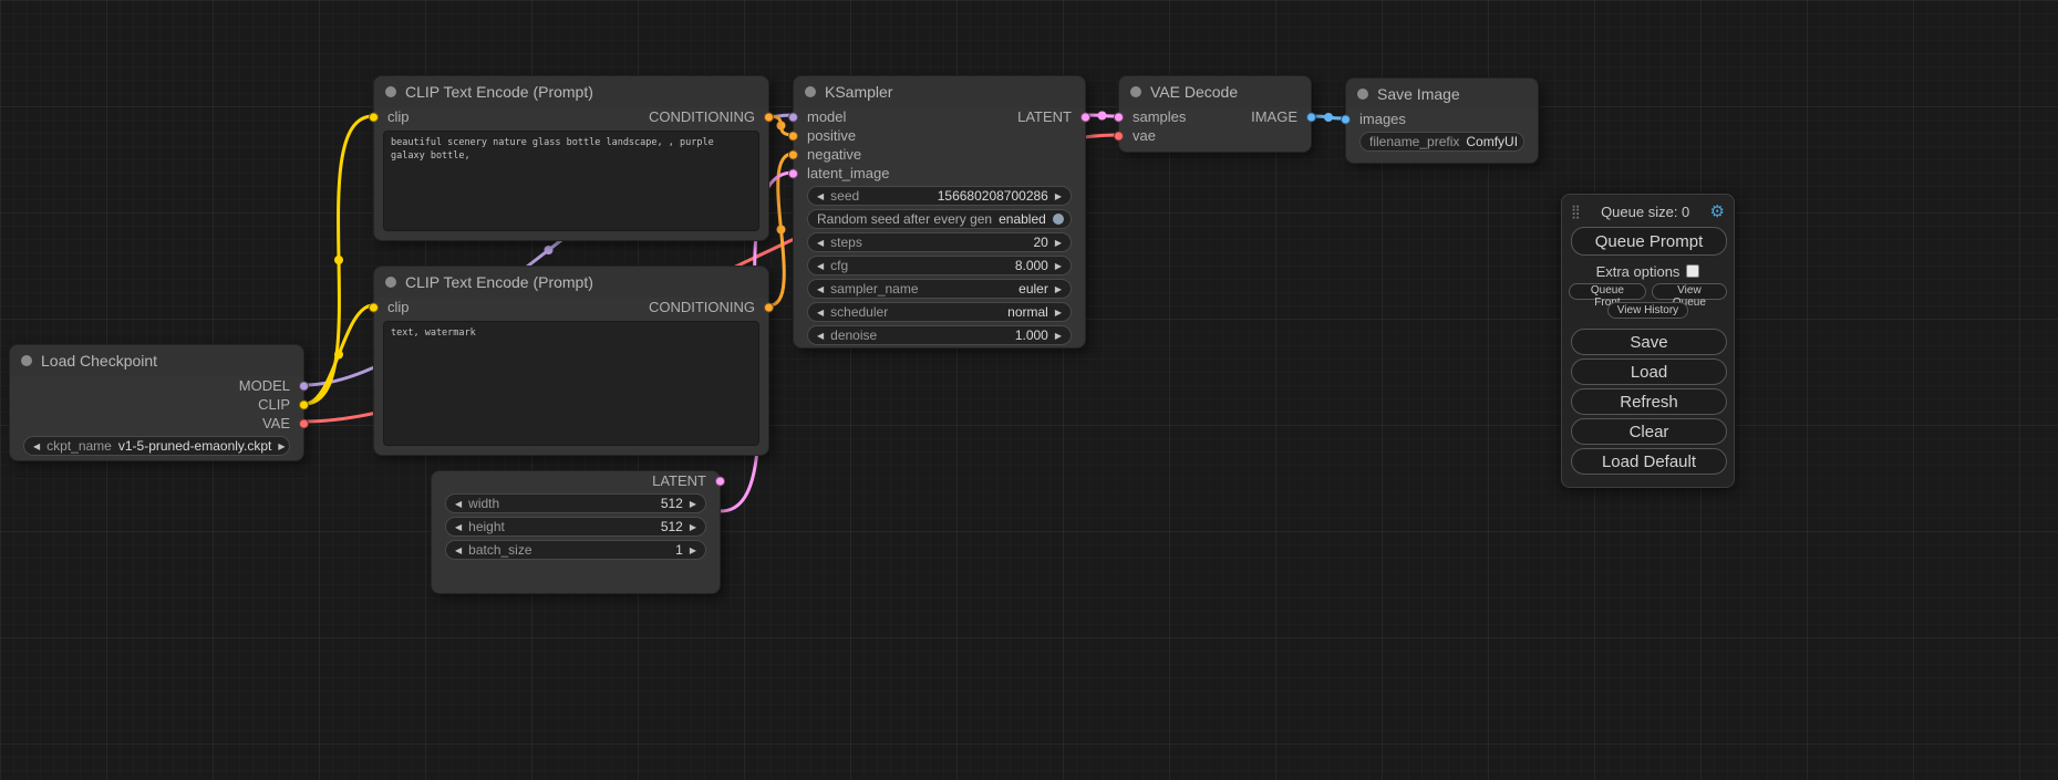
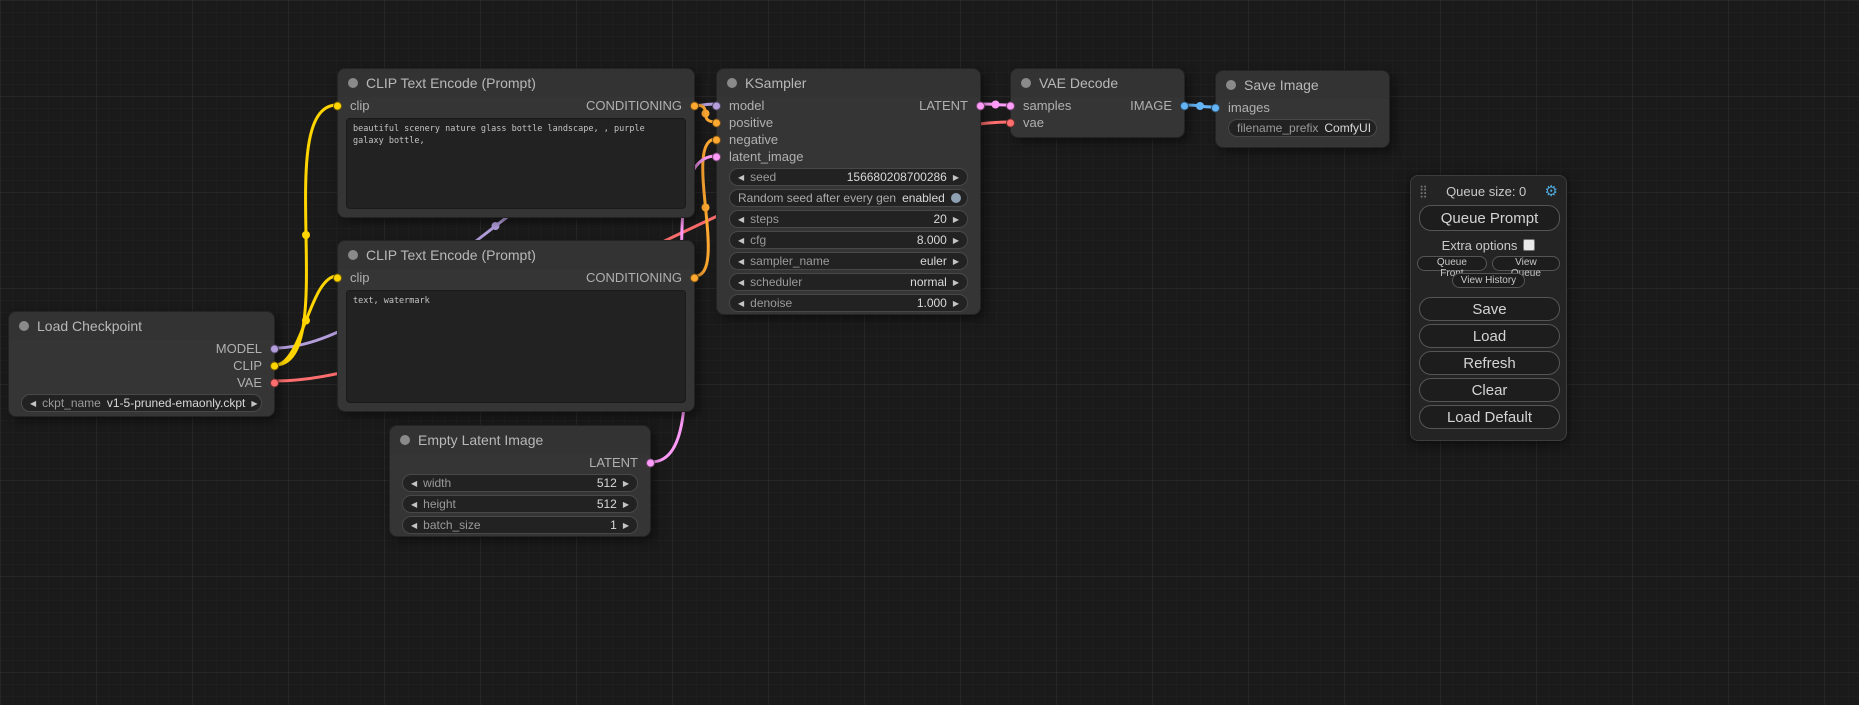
  Load Checkpoint
  MODEL
  CLIP
  VAE
  ◀
  ckpt_name
  v1-5-pruned-emaonly.ckpt
  ▶
  CLIP Text Encode (Prompt)
  clip
  CONDITIONING
  beautiful scenery nature glass bottle landscape, , purple galaxy bottle,
  CLIP Text Encode (Prompt)
  clip
  CONDITIONING
  text, watermark
+ Empty Latent Image
  LATENT
  ◀
  width
  512
  ▶
  ◀
  height
  512
  ▶
  ◀
  batch_size
  1
  ▶
  KSampler
  model
  positive
  negative
  latent_image
  LATENT
  ◀
  seed
  156680208700286
  ▶
  Random seed after every gen
  enabled
  ◀
  steps
  20
  ▶
  ◀
  cfg
  8.000
  ▶
  ◀
  sampler_name
  euler
  ▶
  ◀
  scheduler
  normal
  ▶
  ◀
  denoise
  1.000
  ▶
  VAE Decode
  samples
  IMAGE
  vae
  Save Image
  images
  filename_prefix
  ComfyUI
  ⣿
  Queue size: 0
  ⚙
  Queue Prompt
  Extra options
  Queue Fro
  View eue
  View History
  Save
  Load
  Refresh
  Clear
  Load Default
